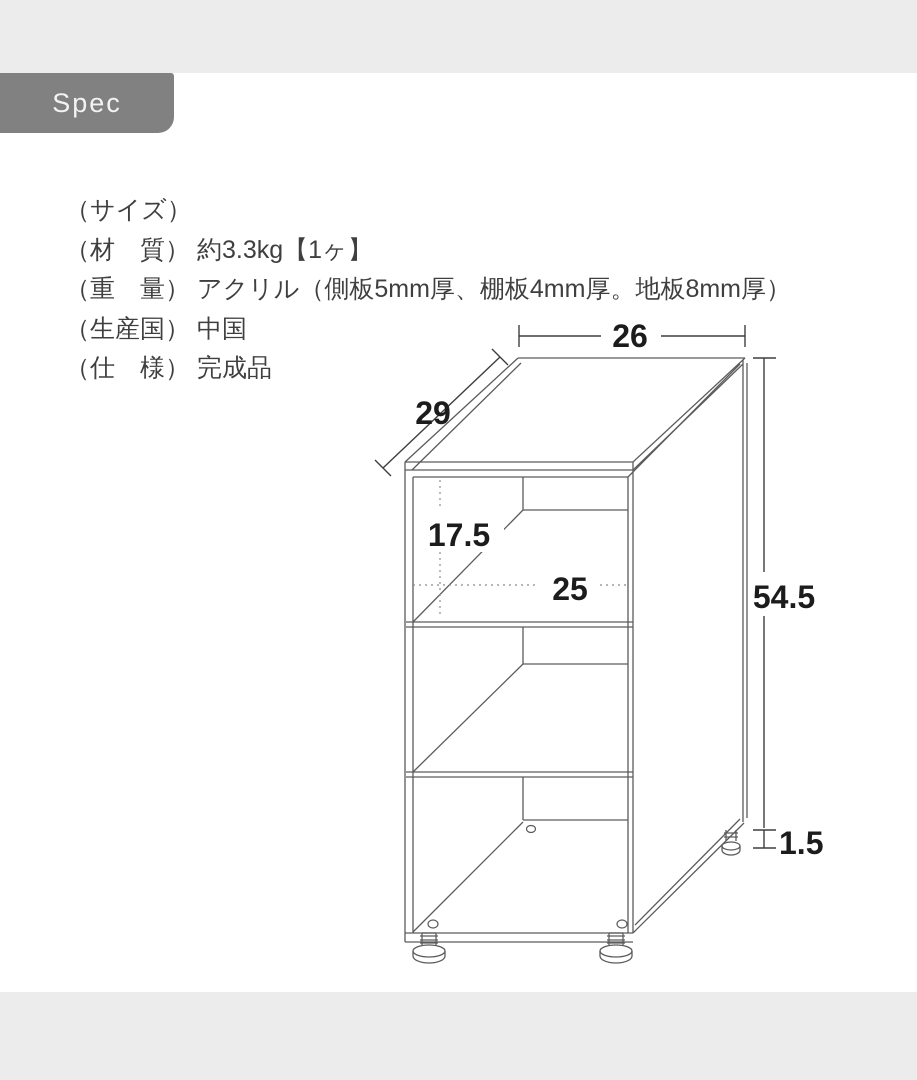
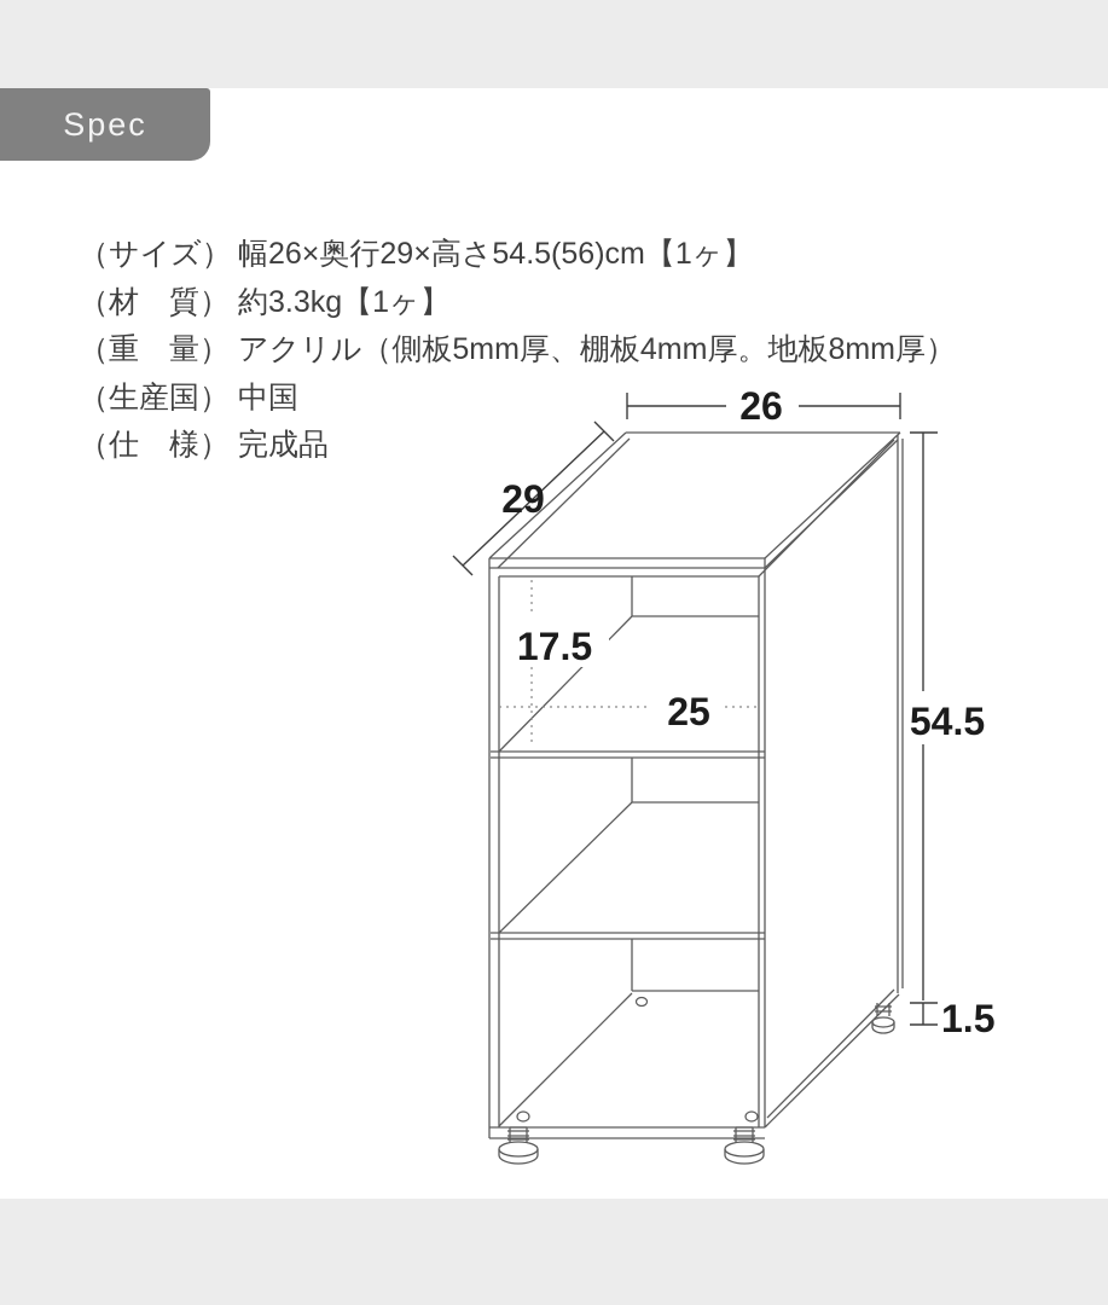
  Spec
  （サイズ）
+ 幅26×奥行29×高さ54.5(56)cm【1ヶ】
  （材 質）
  約3.3kg【1ヶ】
  （重 量）
  アクリル（側板5mm厚、棚板4mm厚。地板8mm厚）
  （生産国）
  中国
  （仕 様）
  完成品
  26
  29
  54.5
  1.5
  17.5
  25
